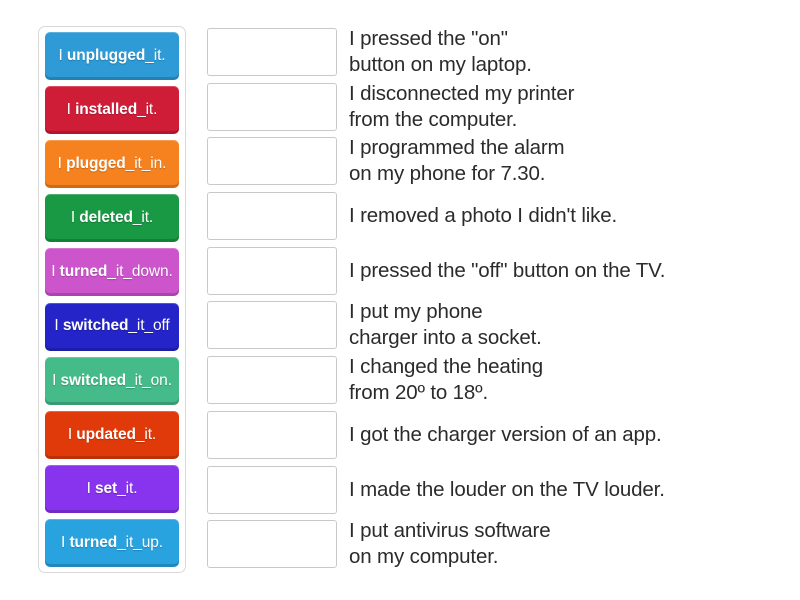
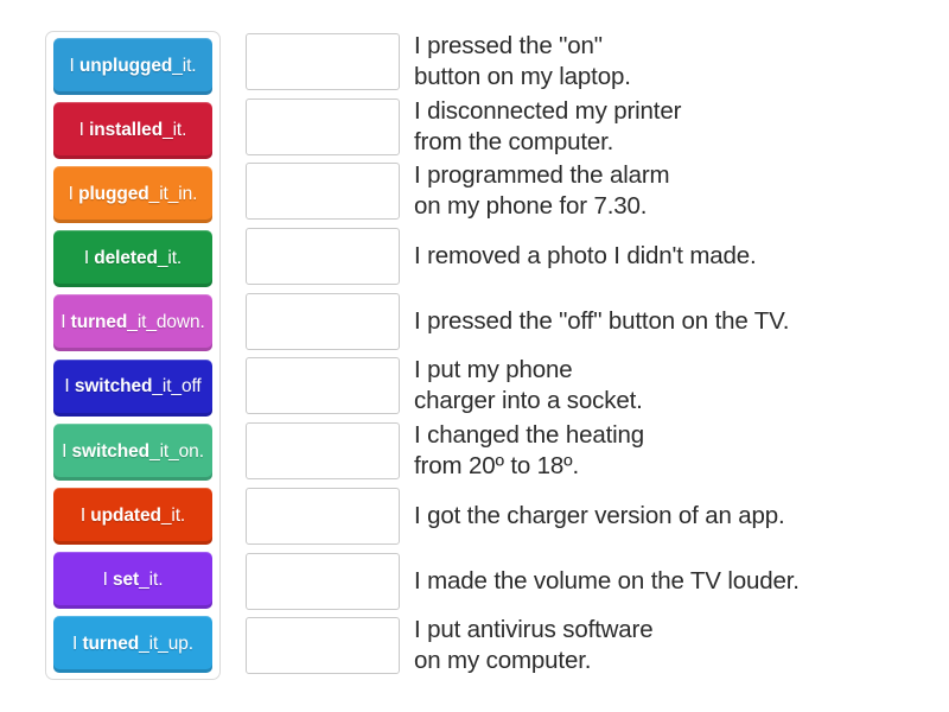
  I unplugged_it.
  I installed_it.
  I plugged_it_in.
  I deleted_it.
  I turned_it_down.
  I switched_it_off
  I switched_it_on.
  I updated_it.
  I set_it.
  I turned_it_up.
  I pressed the "on"
  button on my laptop.
  I disconnected my printer
  from the computer.
  I programmed the alarm
  on my phone for 7.30.
- I removed a photo I didn't like.
+ I removed a photo I didn't made.
  I pressed the "off" button on the TV.
  I put my phone
  charger into a socket.
  I changed the heating
  from 20º to 18º.
  I got the charger version of an app.
- I made the louder on the TV louder.
+ I made the volume on the TV louder.
  I put antivirus software
  on my computer.
